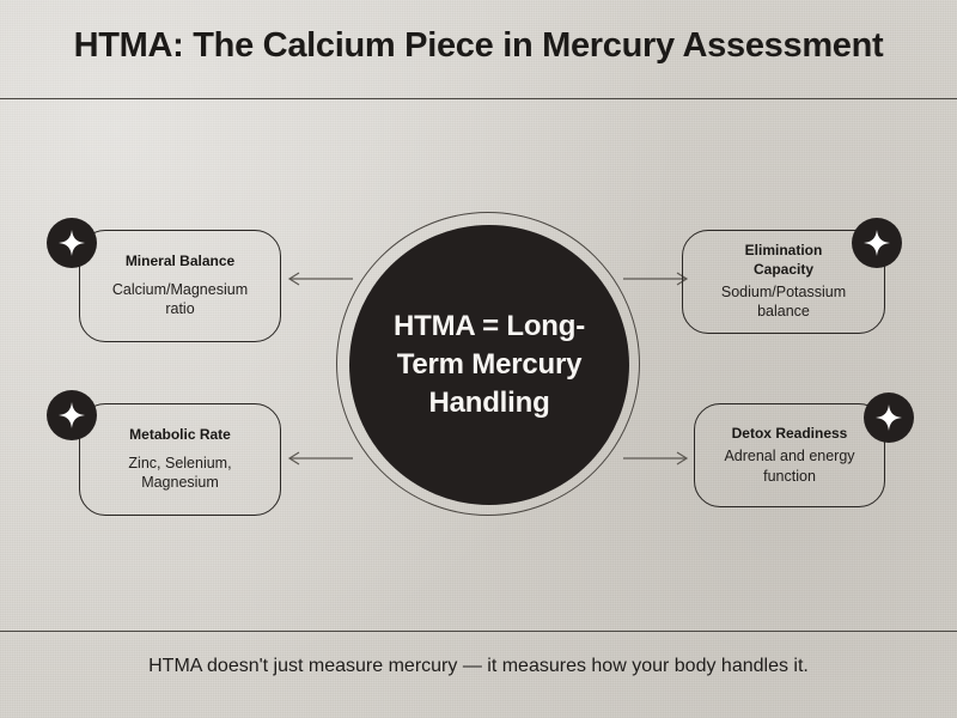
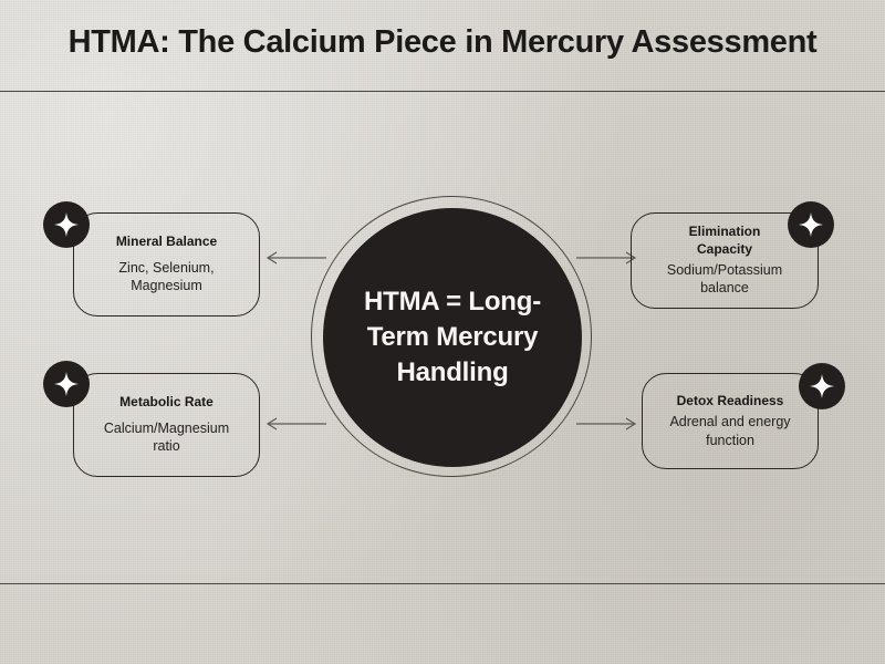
  HTMA: The Calcium Piece in Mercury Assessment
  HTMA = Long-Term Mercury Handling
  Mineral Balance
- Calcium/Magnesium ratio
+ Zinc, Selenium, Magnesium
  Metabolic Rate
- Zinc, Selenium, Magnesium
+ Calcium/Magnesium ratio
  Elimination Capacity
  Sodium/Potassium balance
  Detox Readiness
  Adrenal and energy function
- HTMA doesn't just measure mercury — it measures how your body handles it.
